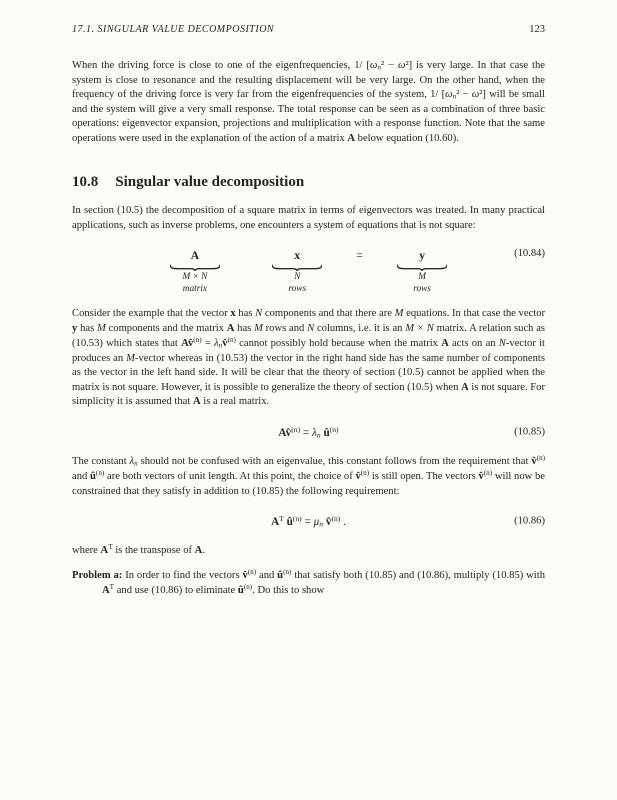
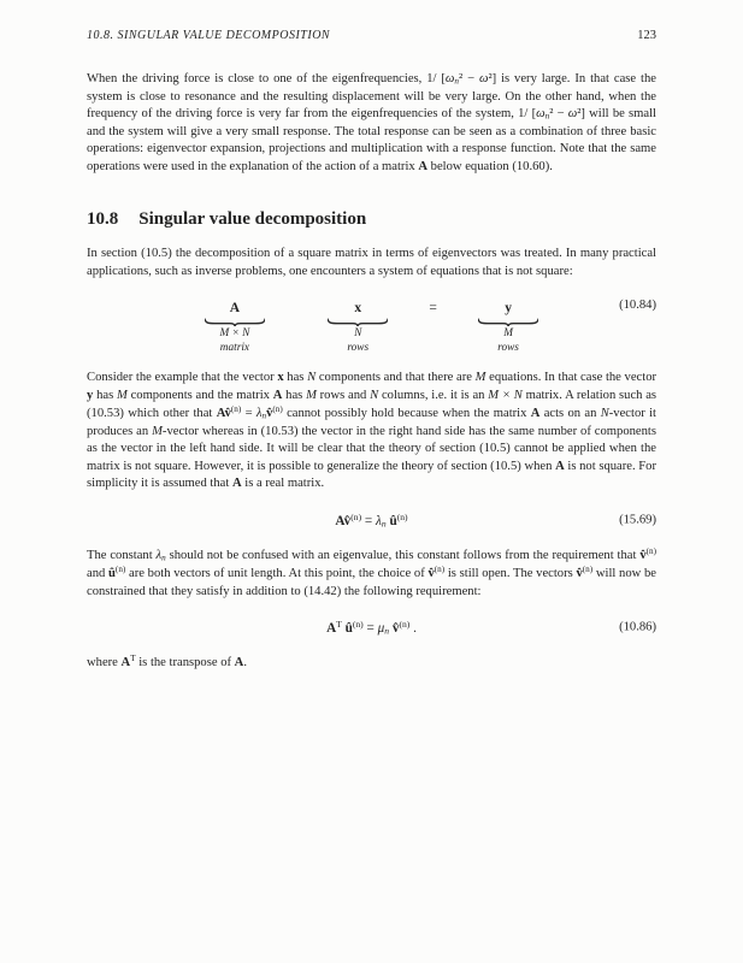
- 17.1. SINGULAR VALUE DECOMPOSITION
+ 10.8. SINGULAR VALUE DECOMPOSITION
  123
  When the driving force is close to one of the eigenfrequencies, 1/ [ω ² − ω²] is very large. In that case the system is close to resonance and the resulting displacement will be very large. On the other hand, when the frequency of the driving force is very far from the eigenfrequencies of the system, 1/ [ωn² − ω²] will be small and the system will give a very small response. The total response can be seen as a combination of three basic operations: eigenvector expansion, projections and multiplication with a response function. Note that the same operations were used in the explanation of the action of a matrix A below equation (10.60).
  10.8
  Singular value decomposition
  In section (10.5) the decomposition of a square matrix in terms of eigenvectors was treated. In many practical applications, such as inverse problems, one encounters a system of equations that is not square:
  A
  M × N
  matrix
  x
  N
  rows
  =
  y
  M
  rows
  (10.84)
- Consider the example that the vector x has N components and that there are M equations. In that case the vector y has M components and the matrix A has M rows and N columns, i.e. it is an M × N matrix. A relation such as (10.53) which states that Av̂(n) = λnv̂(n) cannot possibly hold because when the matrix A acts on an N-vector it produces an M-vector whereas in (10.53) the vector in the right hand side has the same number of components as the vector in the left hand side. It will be clear that the theory of section (10.5) cannot be applied when the matrix is not square. However, it is possible to generalize the theory of section (10.5) when A is not square. For simplicity it is assumed that A is a real matrix.
+ Consider the example that the vector x has N components and that there are M equations. In that case the vector y has M components and the matrix A has M rows and N columns, i.e. it is an M × N matrix. A relation such as (10.53) which other that Av̂(n) = λnv̂(n) cannot possibly hold because when the matrix A acts on an N-vector it produces an M-vector whereas in (10.53) the vector in the right hand side has the same number of components as the vector in the left hand side. It will be clear that the theory of section (10.5) cannot be applied when the matrix is not square. However, it is possible to generalize the theory of section (10.5) when A is not square. For simplicity it is assumed that A is a real matrix.
  Av̂(n) = λn û(n)
- (10.85)
+ (15.69)
- The constant λn should not be confused with an eigenvalue, this constant follows from the requirement that v̂(n) and û(n) are both vectors of unit length. At this point, the choice of v̂(n) is still open. The vectors v̂(n) will now be constrained that they satisfy in addition to (10.85) the following requirement:
+ The constant λn should not be confused with an eigenvalue, this constant follows from the requirement that v̂(n) and û(n) are both vectors of unit length. At this point, the choice of v̂(n) is still open. The vectors v̂(n) will now be constrained that they satisfy in addition to (14.42) the following requirement:
  AT û(n) = μn v̂(n) .
  (10.86)
  where AT is the transpose of A.
- Problem a: In order to find the vectors v̂(n) and û(n) that satisfy both (10.85) and (10.86), multiply (10.85) with AT and use (10.86) to eliminate û(n). Do this to show
